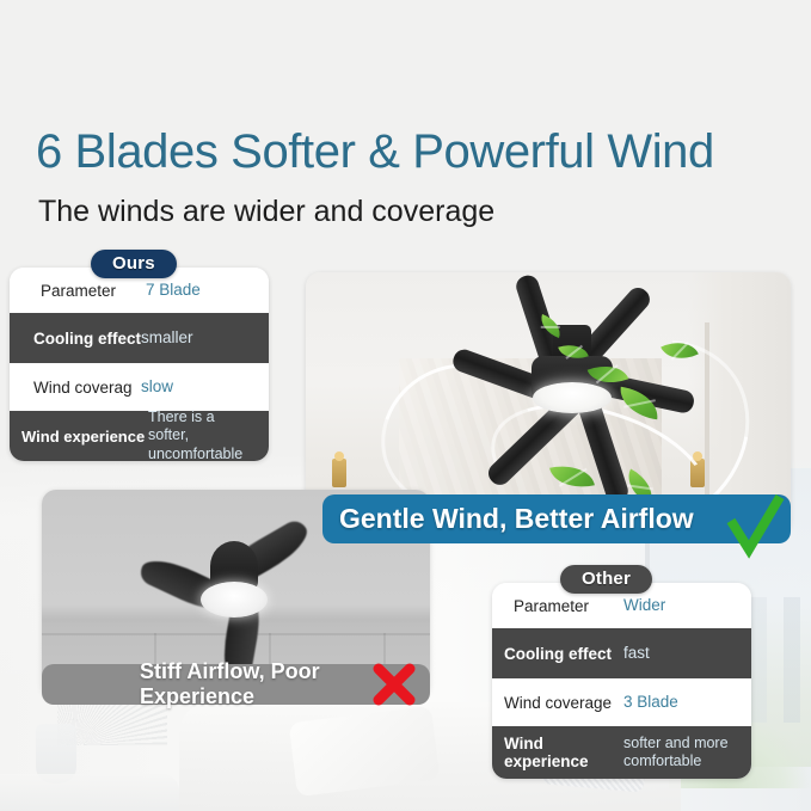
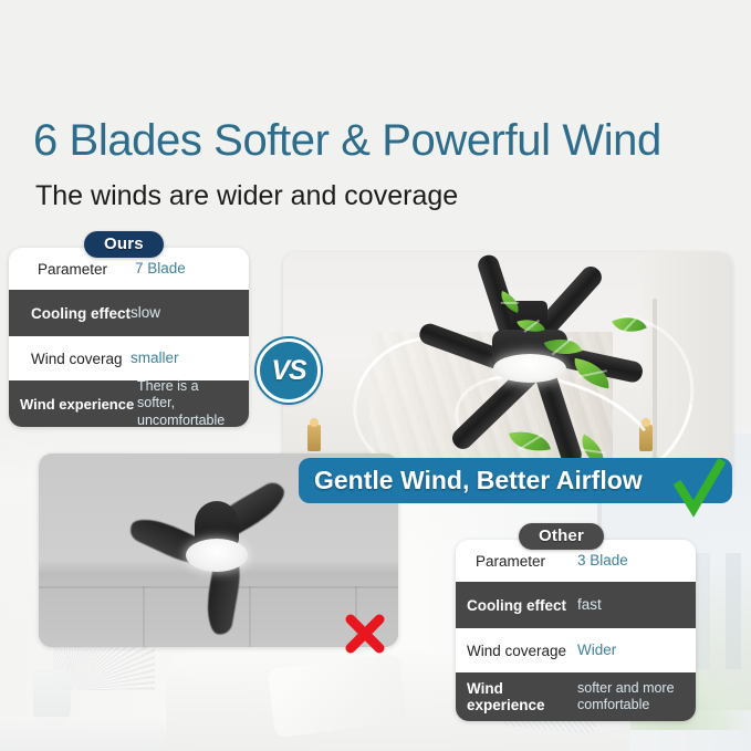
  6 Blades Softer & Powerful Wind
  The winds are wider and coverage
  Ours
  Parameter
  7 Blade
  Cooling effect
- smaller
+ slow
  Wind coverag
- slow
+ smaller
  Wind experience
  There is a softer, uncomfortable
+ VS
  Gentle Wind, Better Airflow
- Stiff Airflow, Poor Experience
  Other
  Parameter
- Wider
+ 3 Blade
  Cooling effect
  fast
  Wind coverage
- 3 Blade
+ Wider
  Wind experience
  softer and more comfortable
